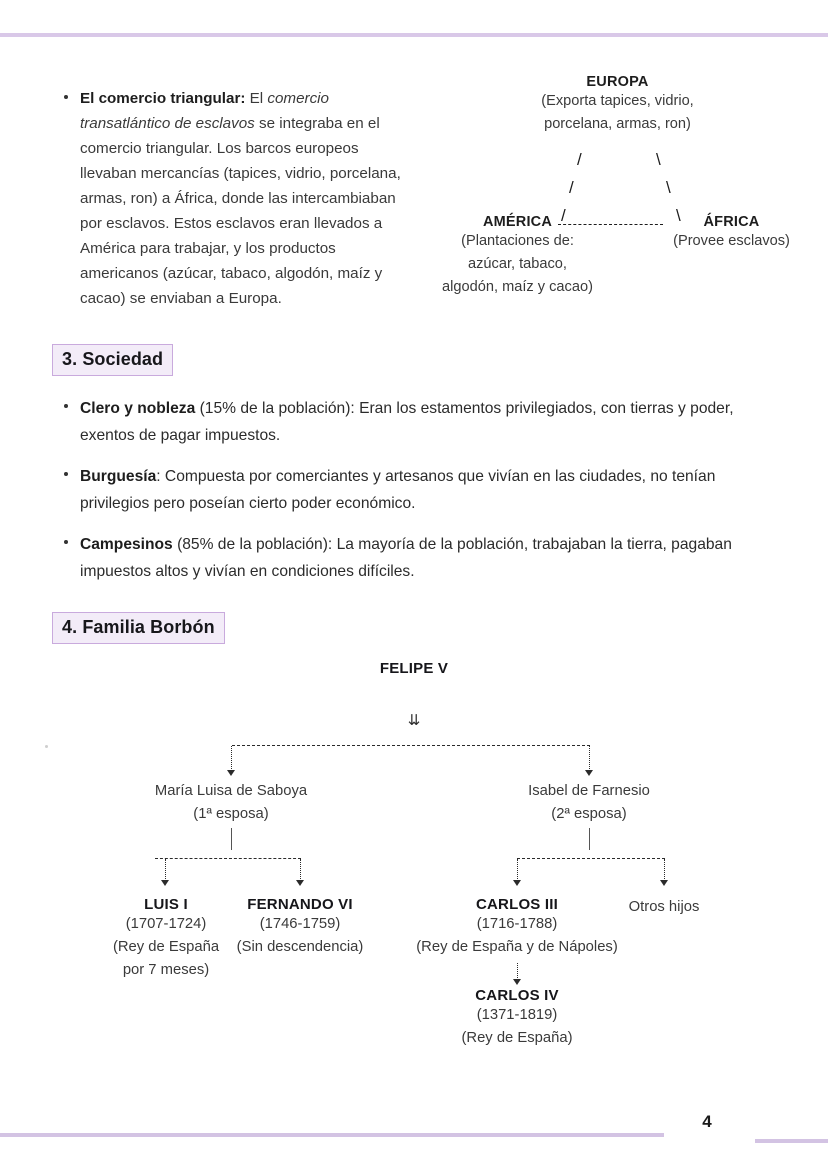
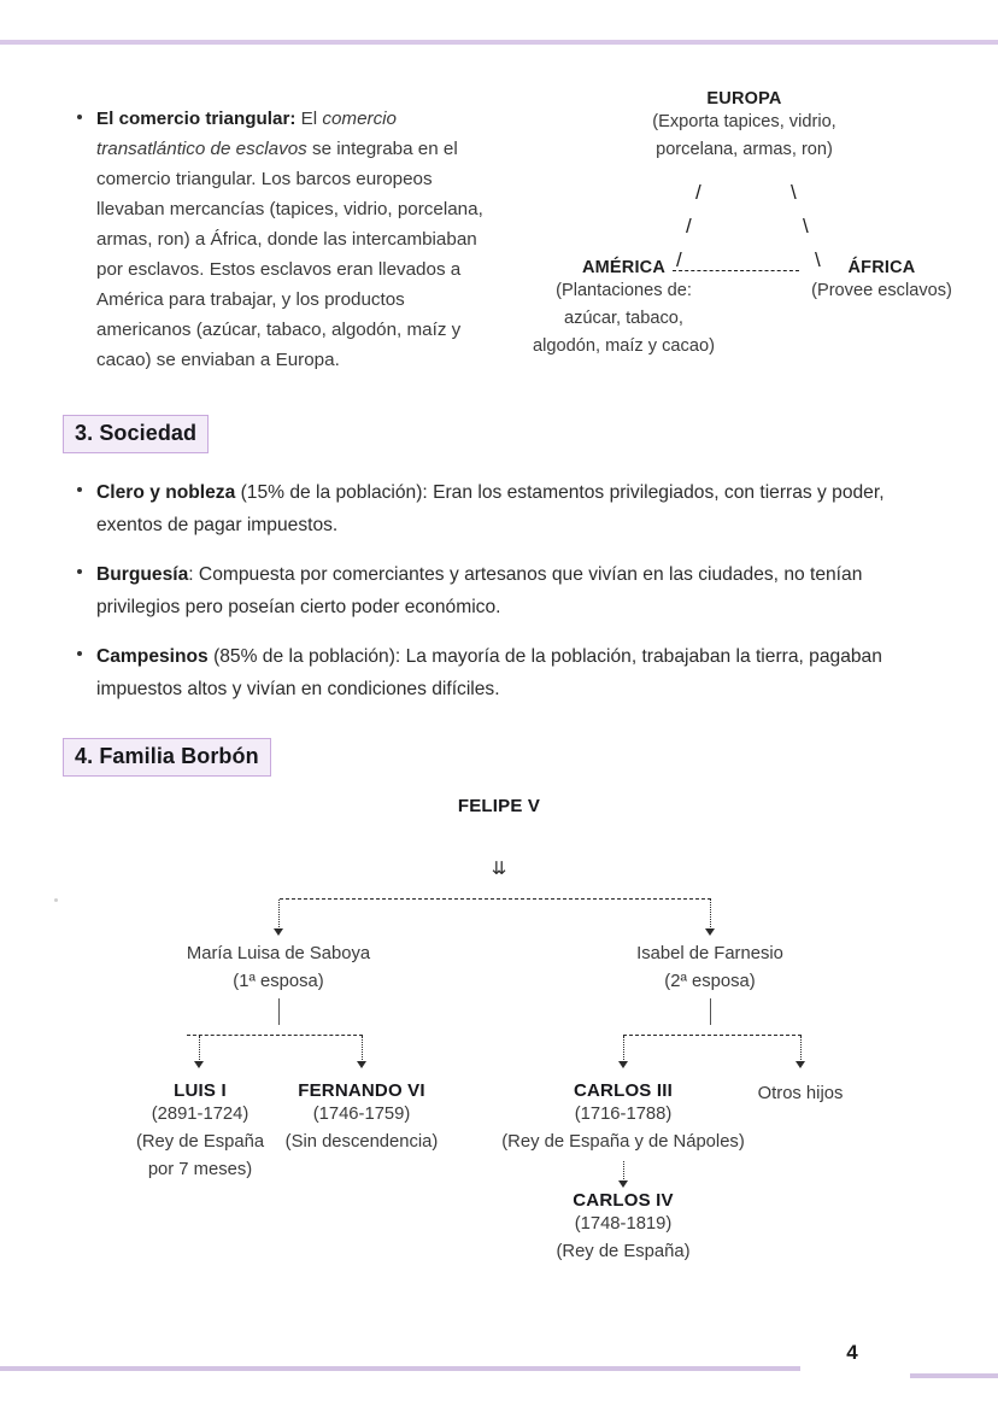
  4
  El comercio triangular: El comercio transatlántico de esclavos se integraba en el comercio triangular. Los barcos europeos llevaban mercancías (tapices, vidrio, porcelana, armas, ron) a África, donde las intercambiaban por esclavos. Estos esclavos eran llevados a América para trabajar, y los productos americanos (azúcar, tabaco, algodón, maíz y cacao) se enviaban a Europa.
  EUROPA
  (Exporta tapices, vidrio,
  porcelana, armas, ron)
  /
  /
  /
  \
  \
  \
  AMÉRICA
  (Plantaciones de:
  azúcar, tabaco,
  algodón, maíz y cacao)
  ÁFRICA
  (Provee esclavos)
  3. Sociedad
  Clero y nobleza (15% de la población): Eran los estamentos privilegiados, con tierras y poder, exentos de pagar impuestos.
  Burguesía: Compuesta por comerciantes y artesanos que vivían en las ciudades, no tenían privilegios pero poseían cierto poder económico.
  Campesinos (85% de la población): La mayoría de la población, trabajaban la tierra, pagaban impuestos altos y vivían en condiciones difíciles.
  4. Familia Borbón
  FELIPE V
  ⇊
  María Luisa de Saboya
  (1ª esposa)
  Isabel de Farnesio
  (2ª esposa)
  LUIS I
- (1707-1724)
+ (2891-1724)
  (Rey de España
  por 7 meses)
  FERNANDO VI
  (1746-1759)
  (Sin descendencia)
  CARLOS III
  (1716-1788)
  (Rey de España y de Nápoles)
  Otros hijos
  CARLOS IV
- (1371-1819)
+ (1748-1819)
  (Rey de España)
